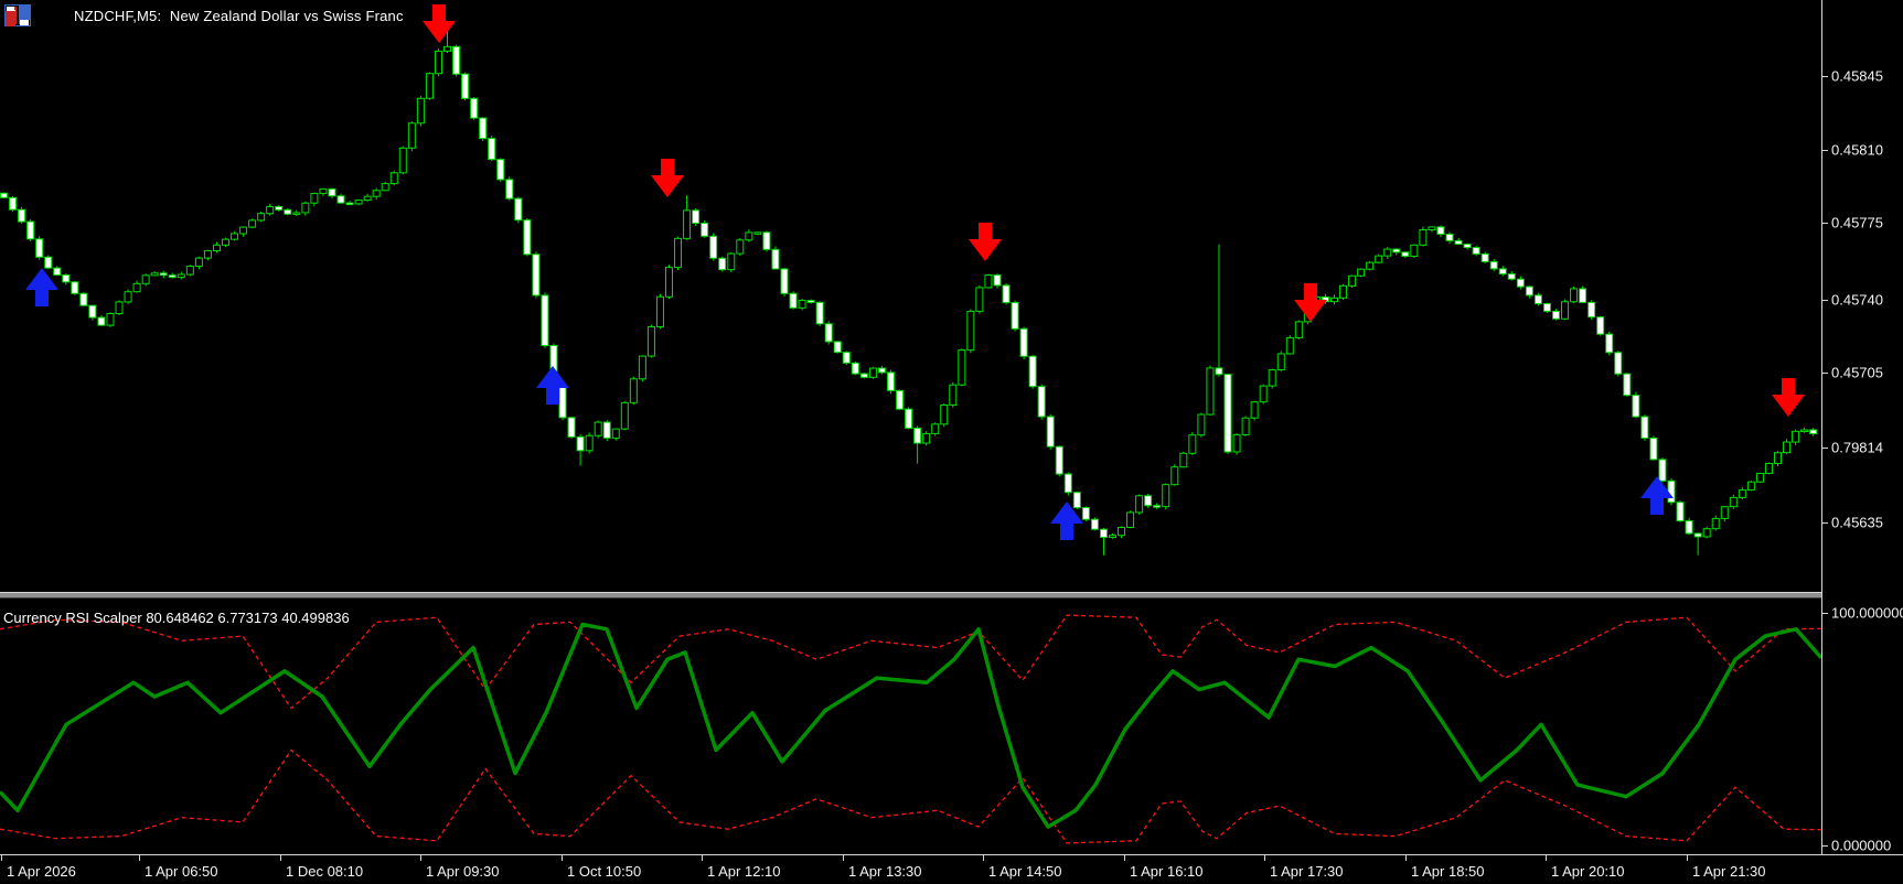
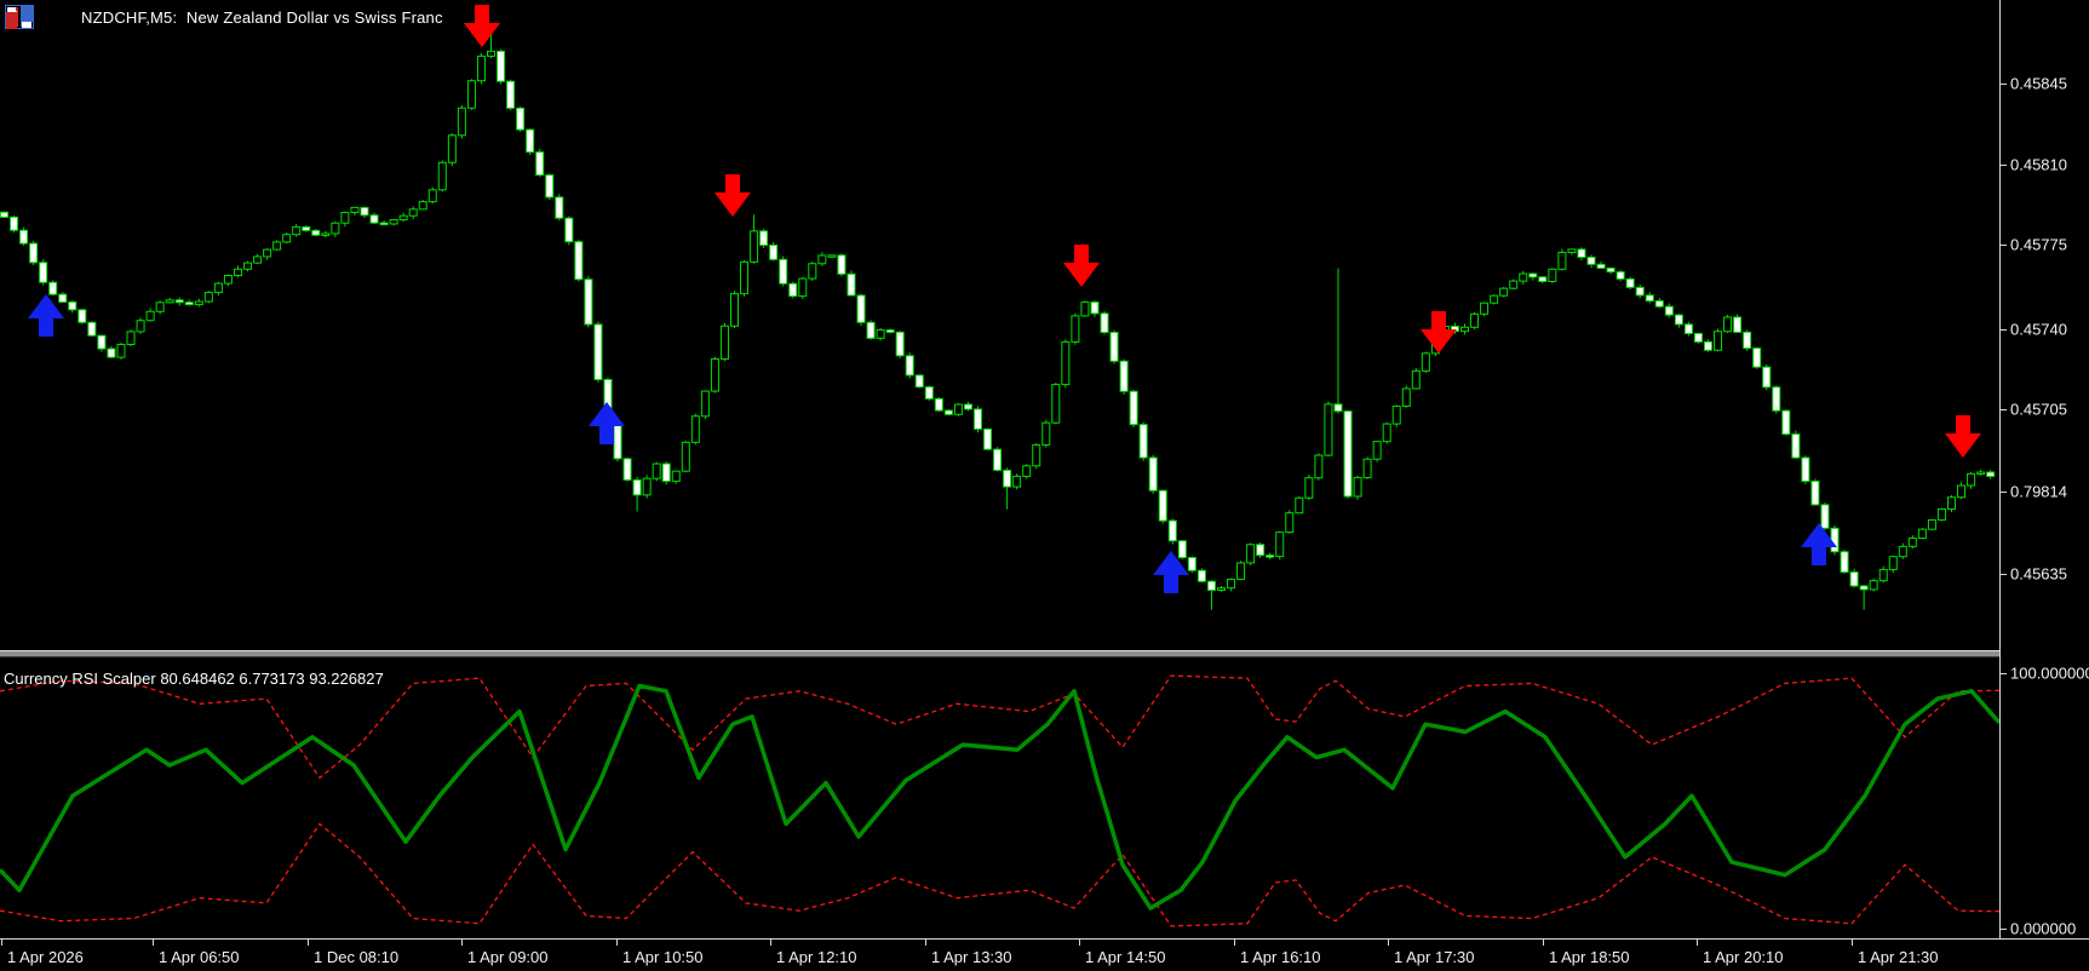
  NZDCHF,M5: New Zealand Dollar vs Swiss Franc
  0.45845
  0.45810
  0.45775
  0.45740
  0.45705
  0.79814
  0.45635
  1 Apr 2026
  1 Apr 06:50
  1 Dec 08:10
- 1 Apr 09:30
+ 1 Apr 09:00
- 1 Oct 10:50
+ 1 Apr 10:50
  1 Apr 12:10
  1 Apr 13:30
  1 Apr 14:50
  1 Apr 16:10
  1 Apr 17:30
  1 Apr 18:50
  1 Apr 20:10
  1 Apr 21:30
- Currency RSI Scalper 80.648462 6.773173 40.499836
+ Currency RSI Scalper 80.648462 6.773173 93.226827
  100.00000
  0.000000
